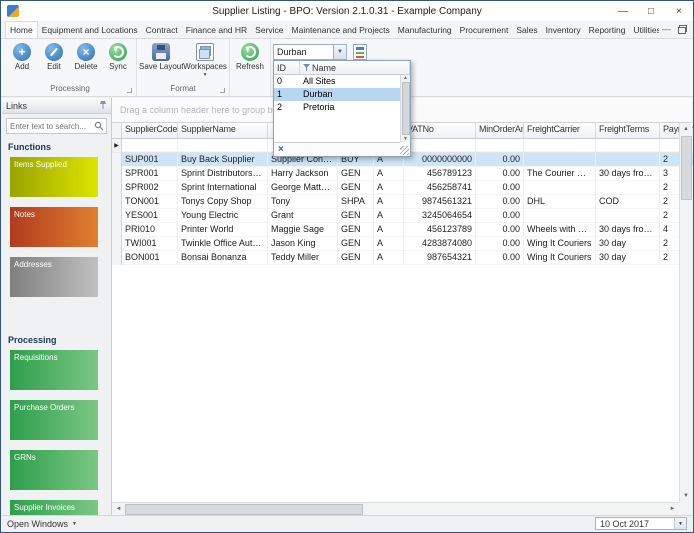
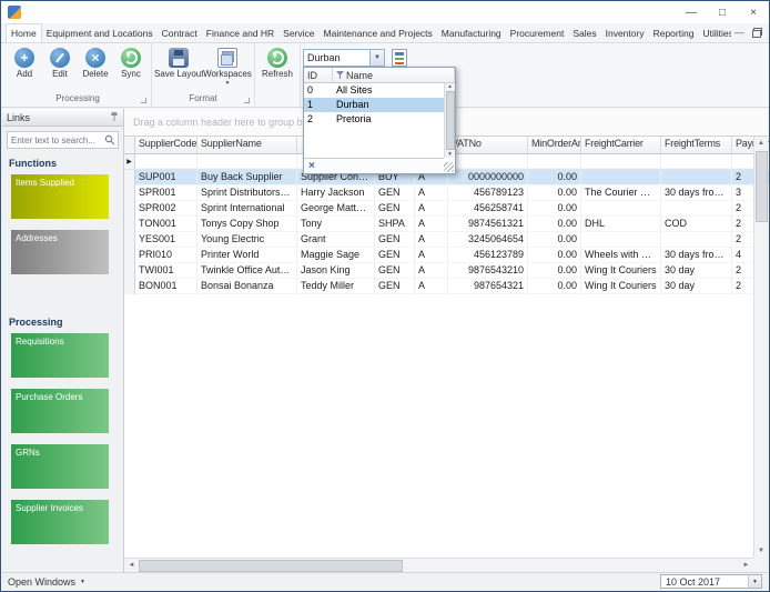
- Supplier Listing - BPO: Version 2.1.0.31 - Example Company
  —
  □
  ×
  Home
  Equipment and Locations
  Contract
  Finance and HR
  Service
  Maintenance and Projects
  Manufacturing
  Procurement
  Sales
  Inventory
  Reporting
  Utilities
  —
  Add
  Edit
  Delete
  Sync
  Processing
  Save Layout
  Workspaces
  Format
  Refresh
  Durban
  ID
  Name
  0
  All Sites
  1
  Durban
  2
  Pretoria
  ×
  Links
  Enter text to search...
  Functions
  Items Supplied
- Notes
  Addresses
  Processing
  Requisitions
  Purchase Orders
  GRNs
  Supplier Invoices
  Drag a column header here to group b
  SupplierCode
  SupplierName
  ATNo
  MinOrderA
  FreightCarrier
  FreightTerms
  SUP001
  Buy Back Supplier
  Supplier Contact
  BUY
  A
  0000000000
  0.00
  2
  SPR001
  Sprint Distributors Loc
  Harry Jackson
  GEN
  A
  456789123
  0.00
  The Courier Guy
  3
  SPR002
  Sprint International
  George Matthew
  GEN
  A
  456258741
  0.00
  2
  TON001
  Tonys Copy Shop
  Tony
  SHPA
  A
  9874561321
  0.00
  DHL
  COD
  2
  YES001
  Young Electric
  Grant
  GEN
  A
  3245064654
  0.00
  2
  PRI010
  Printer World
  Maggie Sage
  GEN
  A
  456123789
  0.00
  Wheels with Win
  4
  TWI001
  Twinkle Office Automa
  Jason King
  GEN
  A
- 4283874080
+ 9876543210
  0.00
  Wing It Couriers
  30 day
  2
  BON001
  Bonsai Bonanza
  Teddy Miller
  GEN
  A
  987654321
  0.00
  Wing It Couriers
  30 day
  2
  Open Windows
  10 Oct 2017
